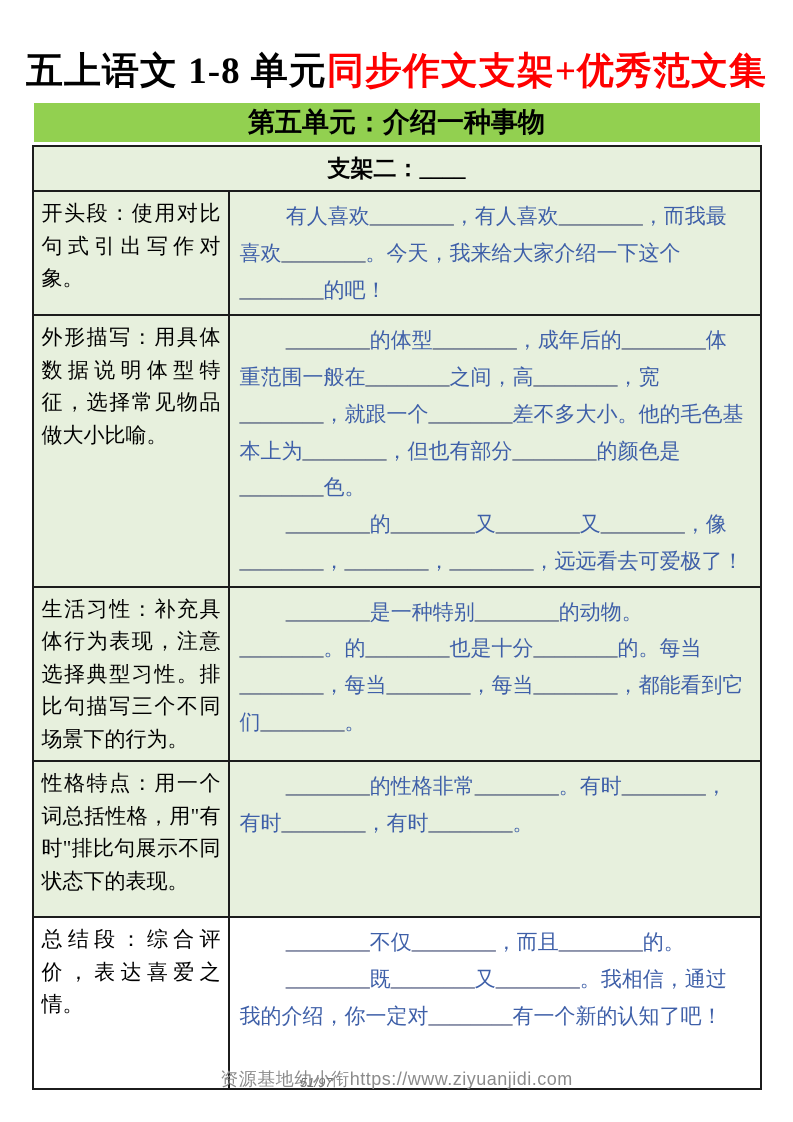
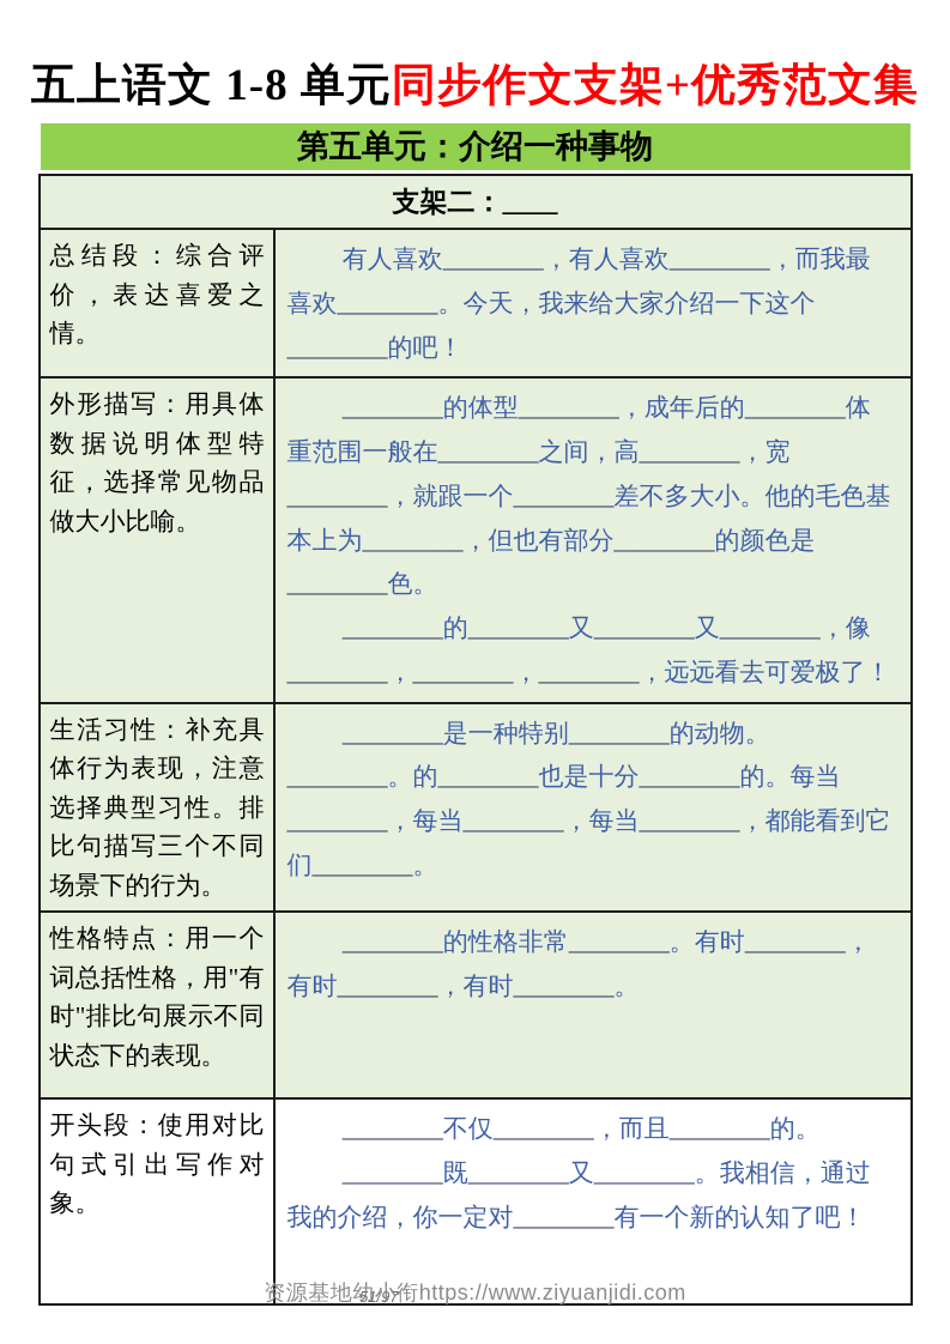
  五上语文 1-8 单元同步作文支架+优秀范文集
  第五单元：介绍一种事物
  支架二：____
- 开头段：使用对比句式引出写作对象。
+ 总结段：综合评价，表达喜爱之情。
  有人喜欢________，有人喜欢________，而我最喜欢________。今天，我来给大家介绍一下这个________的吧！
  外形描写：用具体数据说明体型特征，选择常见物品做大小比喻。
  ________的体型________，成年后的________体重范围一般在________之间，高________，宽________，就跟一个________差不多大小。他的毛色基本上为________，但也有部分________的颜色是________色。
  ________的________又________又________，像________，________，________，远远看去可爱极了！
  生活习性：补充具体行为表现，注意选择典型习性。排比句描写三个不同场景下的行为。
  ________是一种特别________的动物。________。的________也是十分________的。每当________，每当________，每当________，都能看到它们________。
  性格特点：用一个词总括性格，用"有时"排比句展示不同状态下的表现。
  ________的性格非常________。有时________，有时________，有时________。
- 总结段：综合评价，表达喜爱之情。
+ 开头段：使用对比句式引出写作对象。
  ________不仅________，而且________的。
  ________既________又________。我相信，通过我的介绍，你一定对________有一个新的认知了吧！
  51/97
  资源基地幼小衔https://www.ziyuanjidi.com
